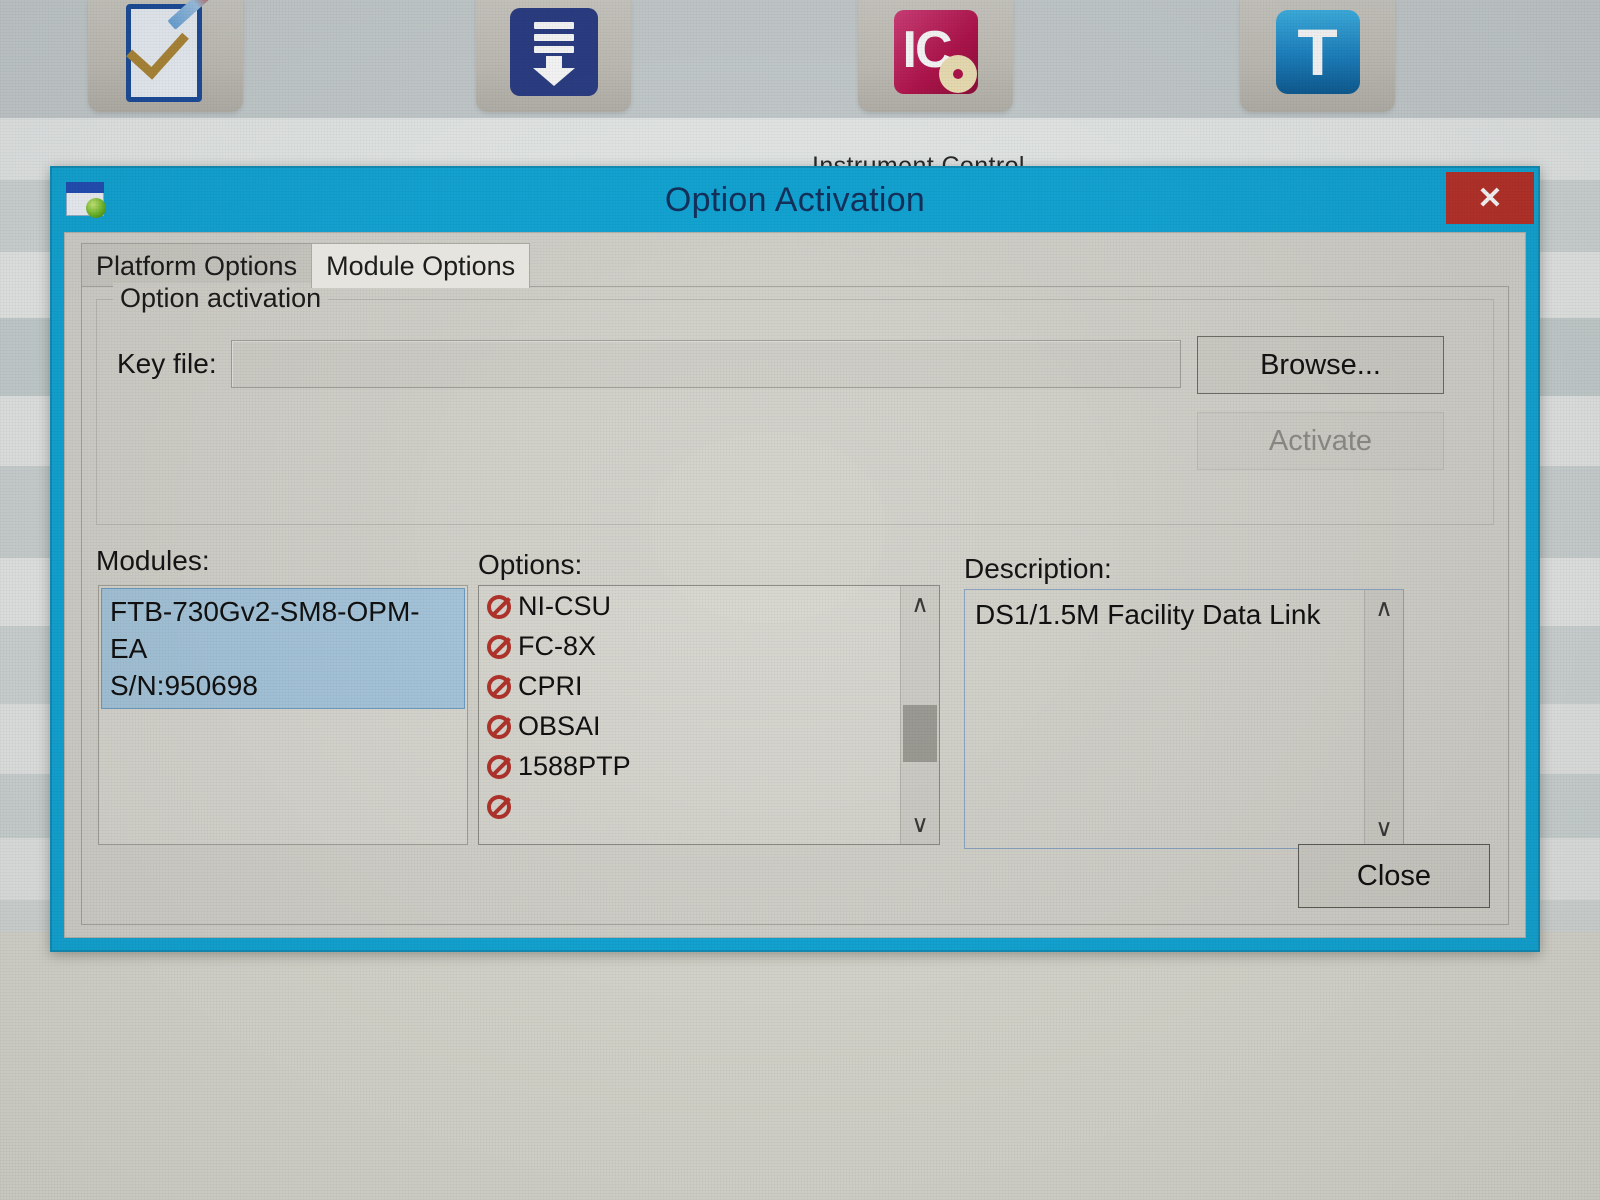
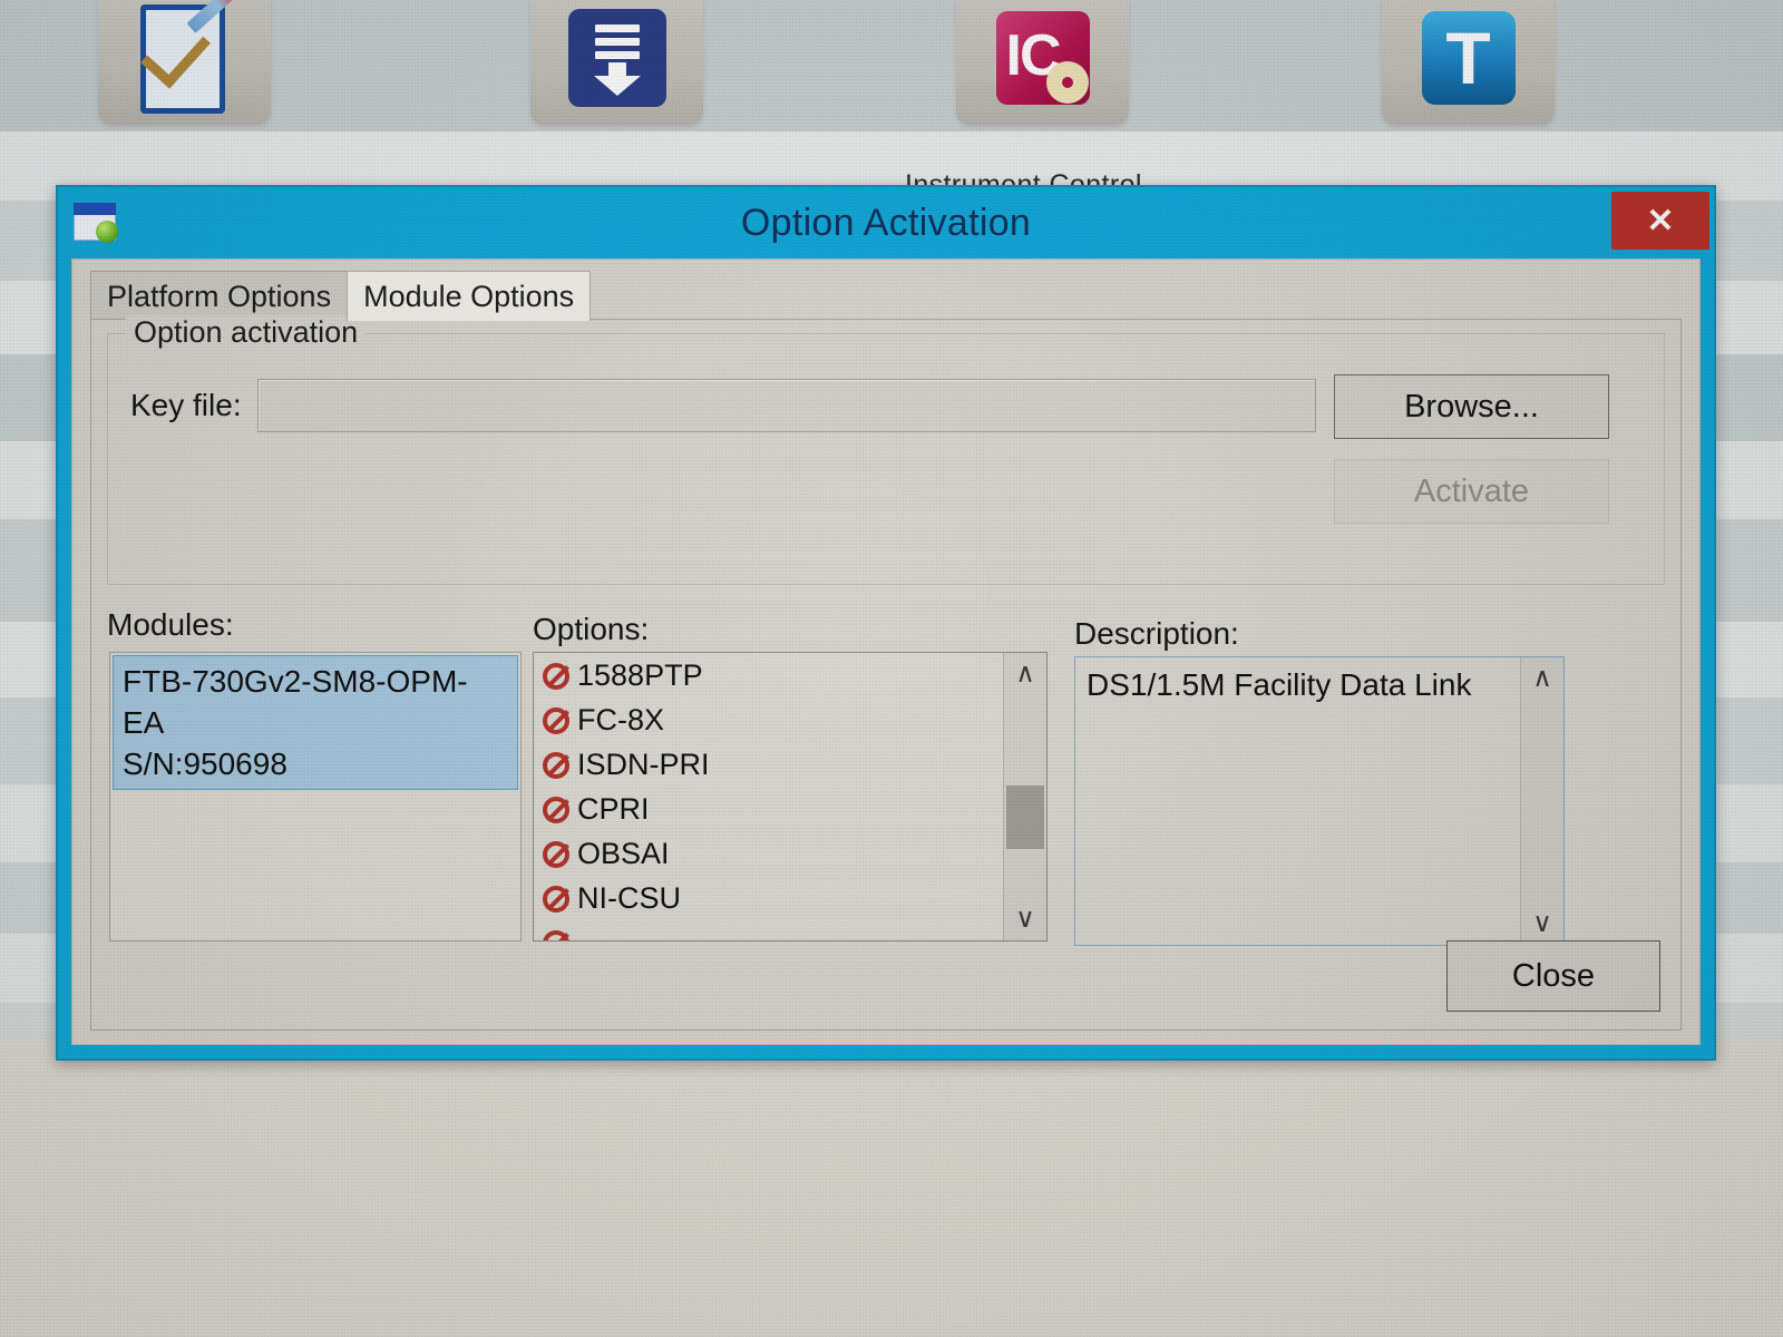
  IC
  T
  Option Activation
  ✕
  Platform Options
  Module Options
  Option activation
  Key file:
  Browse...
  Activate
  Modules:
  FTB-730Gv2-SM8-OPM-EA
  S/N:950698
  Options:
- NI-CSU
+ 1588PTP
  FC-8X
+ ISDN-PRI
  CPRI
  OBSAI
- 1588PTP
+ NI-CSU
  ∧
  ∨
  Description:
  DS1/1.5M Facility Data Link
  ∧
  ∨
  Close
